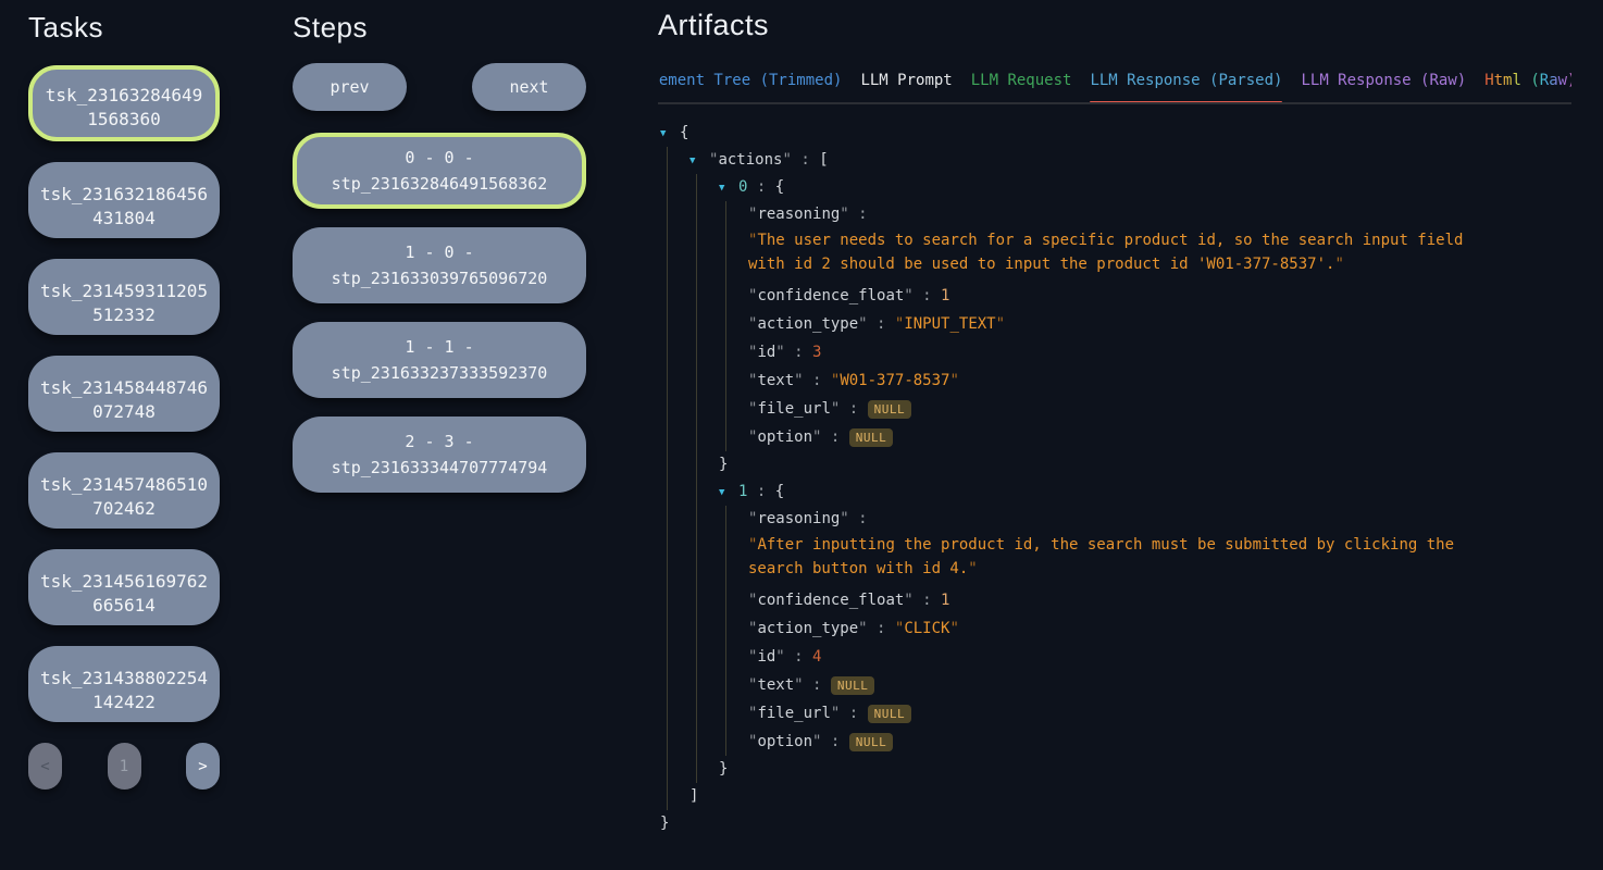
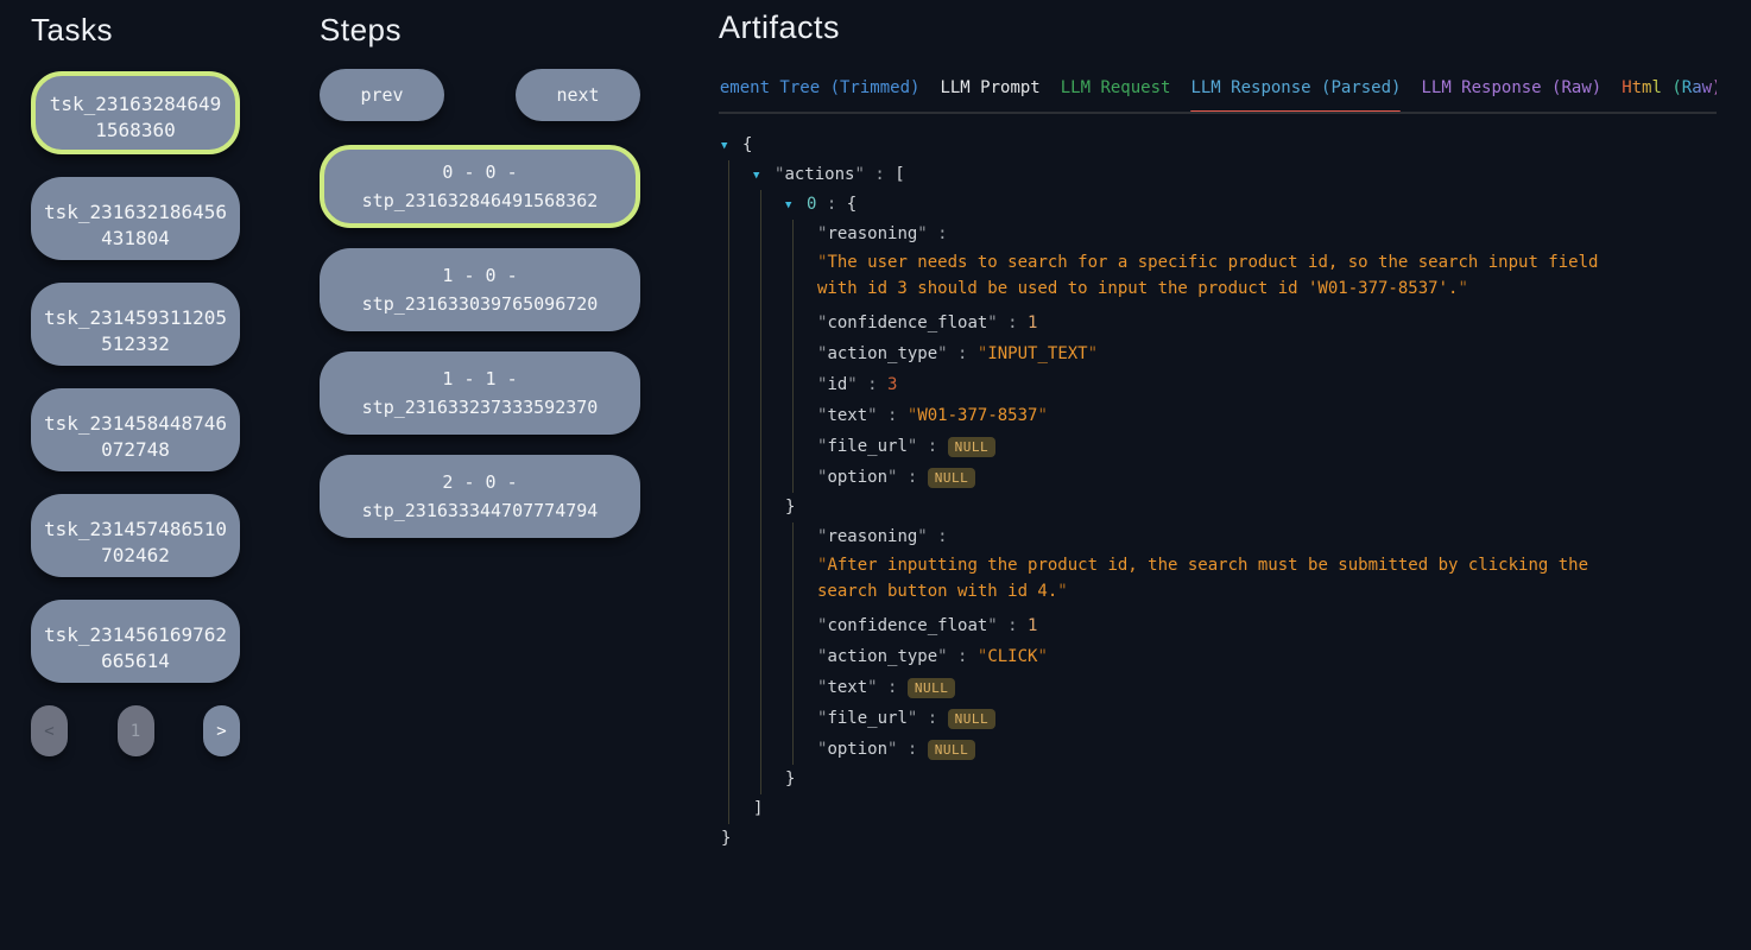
  Tasks
  tsk_231632846491568360
  tsk_231632186456431804
  tsk_231459311205512332
  tsk_231458448746072748
  tsk_231457486510702462
  tsk_231456169762665614
- tsk_231438802254142422
  <
  1
  >
  Steps
  prev
  next
  0 - 0 -
  stp_231632846491568362
  1 - 0 -
  stp_231633039765096720
  1 - 1 -
  stp_231633237333592370
- 2 - 3 -
+ 2 - 0 -
  stp_231633344707774794
  Artifacts
  ement Tree (Trimmed)
  LLM Prompt
  LLM Request
  LLM Response (Parsed)
  LLM Response (Raw)
  Html (Raw
  ▼ {
  ▼ "actions" : [
  ▼ 0 : {
  "reasoning" :
- "The user needs to search for a specific product id, so the search input field with id 2 should be used to input the product id 'W01-377-8537'."
+ "The user needs to search for a specific product id, so the search input field with id 3 should be used to input the product id 'W01-377-8537'."
  "confidence_float" : 1
  "action_type" : "INPUT_TEXT"
  "id" : 3
  "text" : "W01-377-8537"
  "file_url" : NULL
  "option" : NULL
  }
- ▼ 1 : {
  "reasoning" :
  "After inputting the product id, the search must be submitted by clicking the search button with id 4."
  "confidence_float" : 1
  "action_type" : "CLICK"
- "id" : 4
  "text" : NULL
  "file_url" : NULL
  "option" : NULL
  }
  ]
  }
